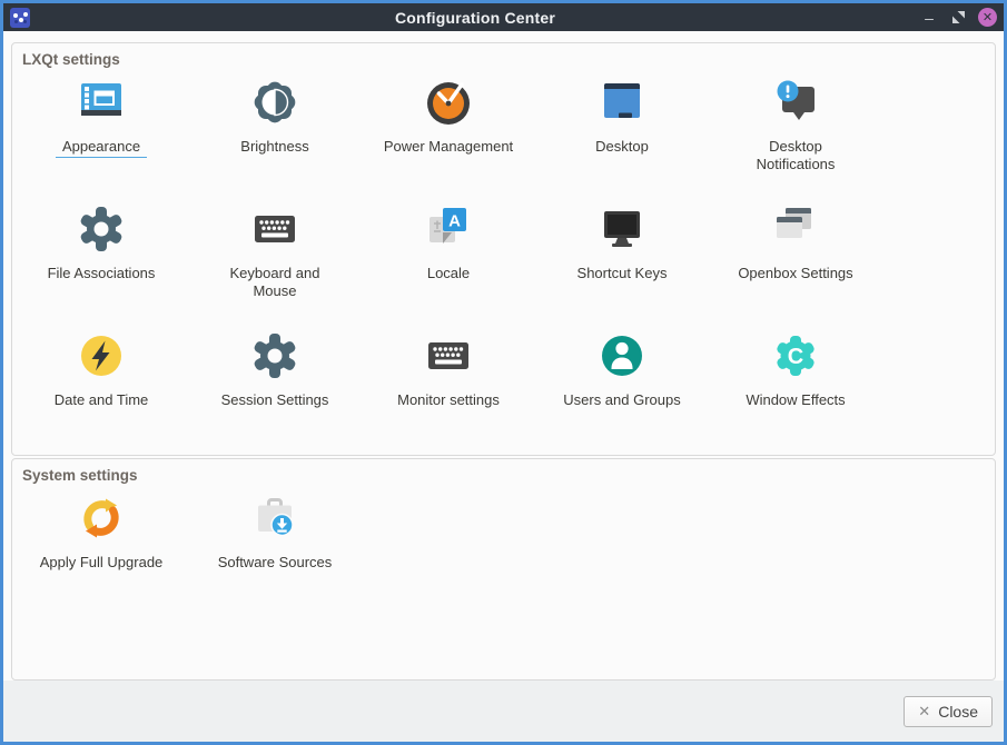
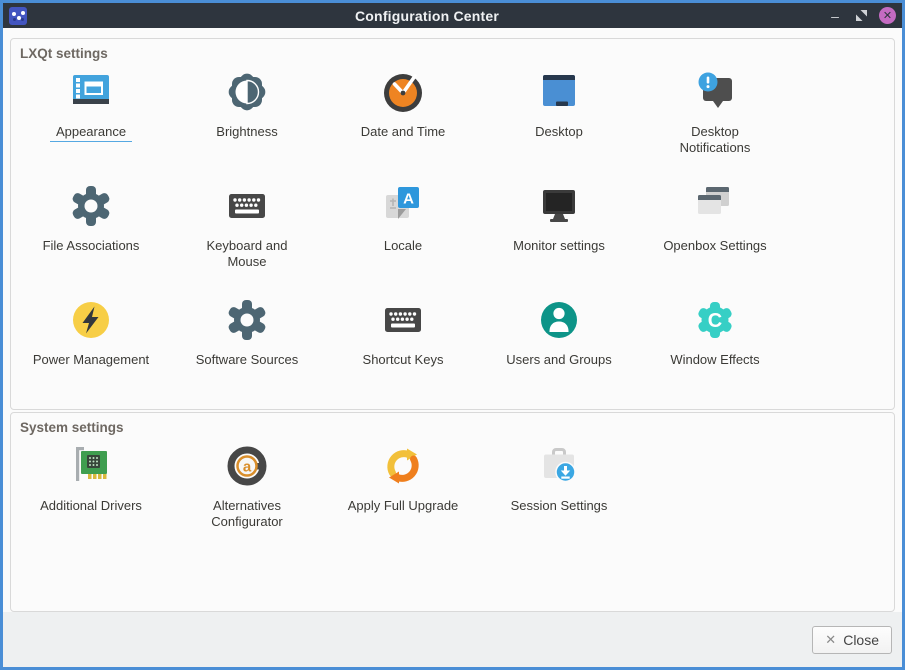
  Configuration Center
  –
  ✕
  LXQt settings
  Appearance
  Brightness
- Power Management
+ Date and Time
  Desktop
  Desktop
  Notifications
  File Associations
  Keyboard and
  Mouse
  A
  Locale
- Shortcut Keys
+ Monitor settings
  Openbox Settings
- Date and Time
+ Power Management
- Session Settings
+ Software Sources
- Monitor settings
+ Shortcut Keys
  Users and Groups
  C
  Window Effects
  System settings
+ Additional Drivers
+ a
+ Alternatives
+ Configurator
  Apply Full Upgrade
- Software Sources
+ Session Settings
  ✕
  Close
